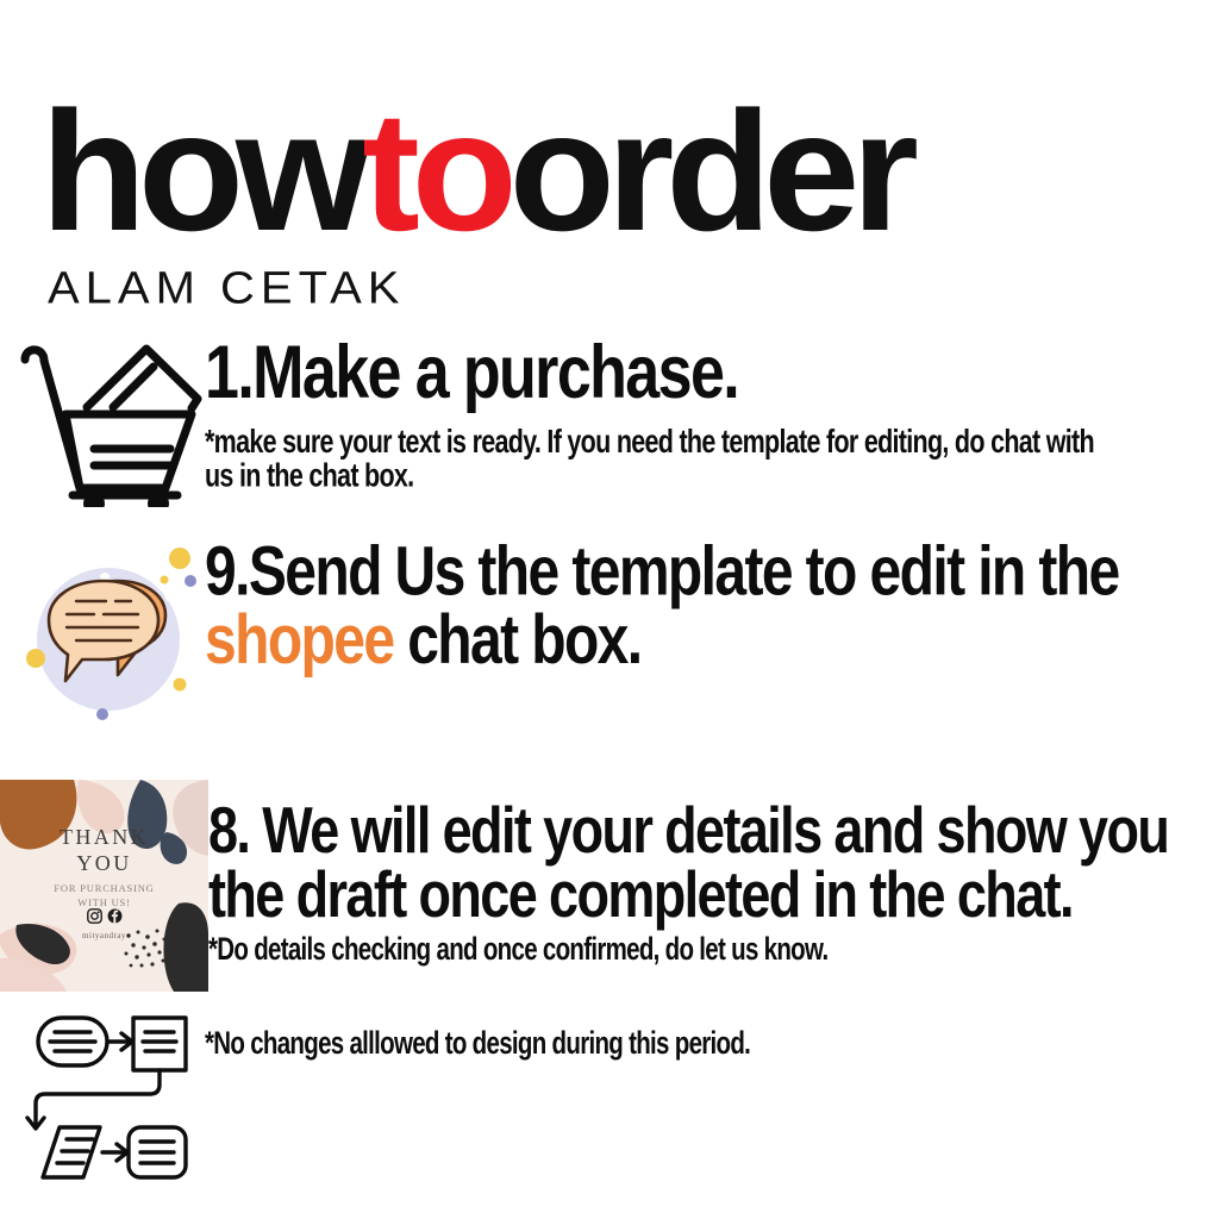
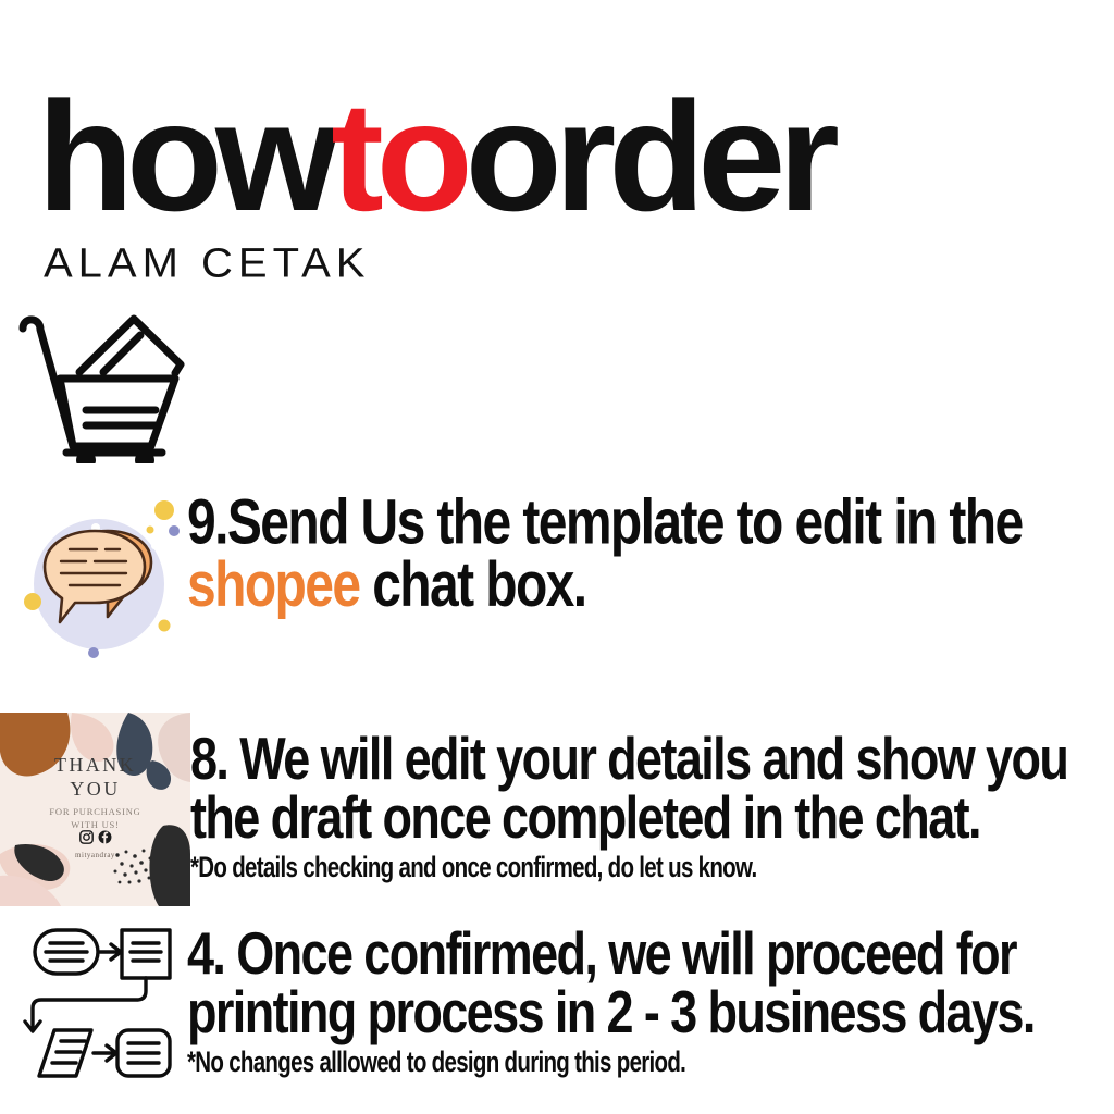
  howtoorder
  ALAM CETAK
- 1.Make a purchase.
- *make sure your text is ready. If you need the template for editing, do chat with us in the chat box.
  9.Send Us the template to edit in the shopee chat box.
  THANK
  YOU
  FOR PURCHASING
  WITH US!
  mityandray
  8. We will edit your details and show you the draft once completed in the chat.
  *Do details checking and once confirmed, do let us know.
+ 4. Once confirmed, we will proceed for printing process in 2 - 3 business days.
  *No changes alllowed to design during this period.
